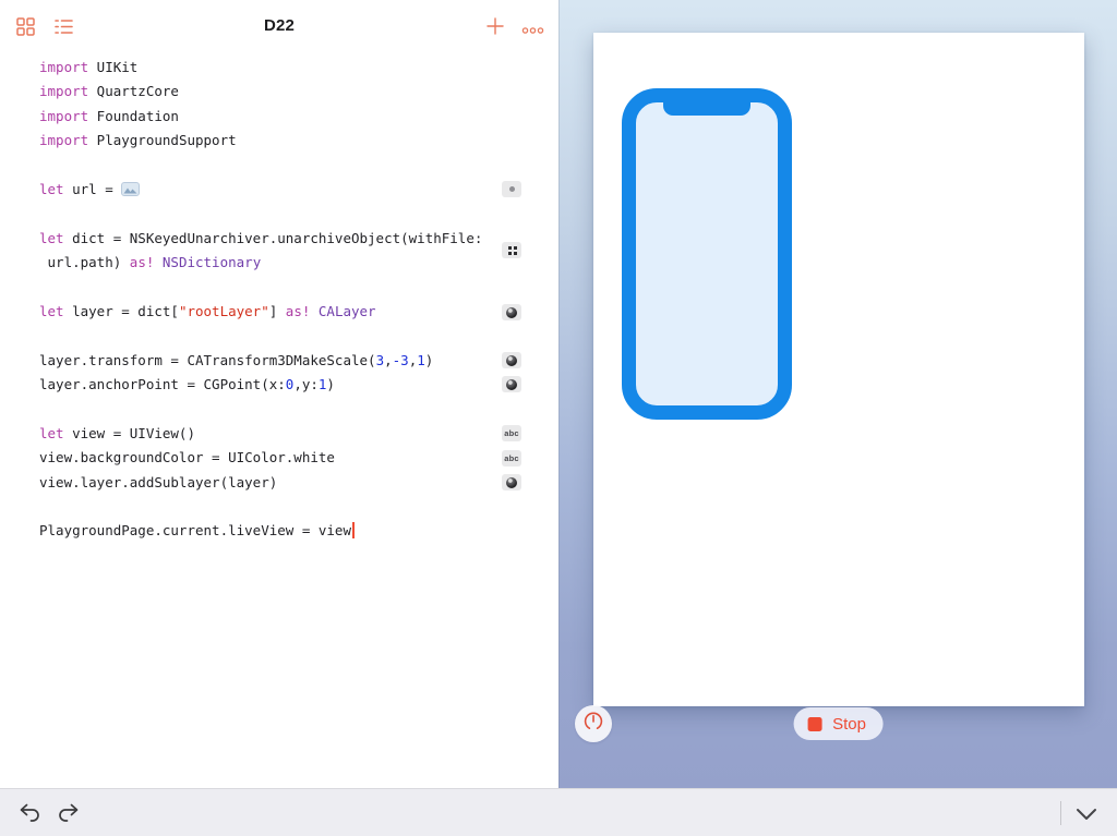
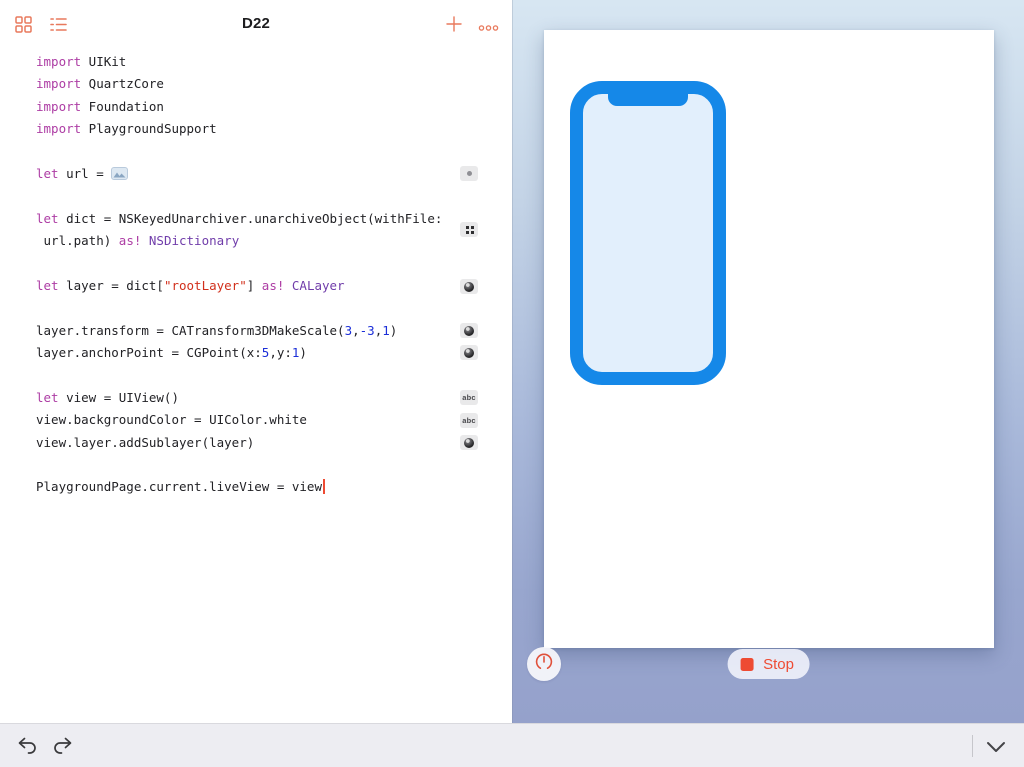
  D22
  import UIKit
  import QuartzCore
  import Foundation
  import PlaygroundSupport
  let url =
  let dict = NSKeyedUnarchiver.unarchiveObject(withFile:
  url.path) as! NSDictionary
  let layer = dict["rootLayer"] as! CALayer
  layer.transform = CATransform3DMakeScale(3,-3,1)
- layer.anchorPoint = CGPoint(x:0,y:1)
+ layer.anchorPoint = CGPoint(x:5,y:1)
  let view = UIView()
  view.backgroundColor = UIColor.white
  view.layer.addSublayer(layer)
  PlaygroundPage.current.liveView = view
  abc
  abc
  Stop
